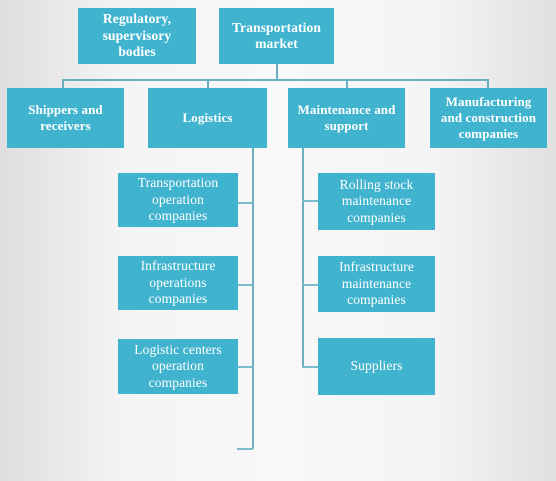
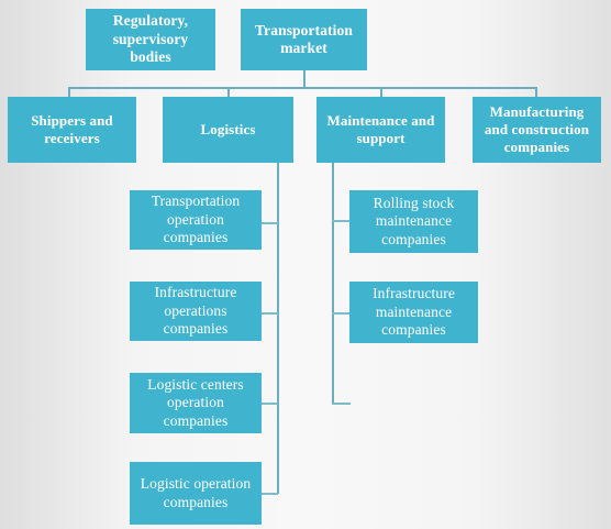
  Regulatory, supervisory bodies
  Transportation market
  Shippers and receivers
  Logistics
  Maintenance and support
  Manufacturing and construction companies
  Transportation operation companies
  Infrastructure operations companies
  Logistic centers operation companies
+ Logistic operation companies
  Rolling stock maintenance companies
  Infrastructure maintenance companies
- Suppliers
